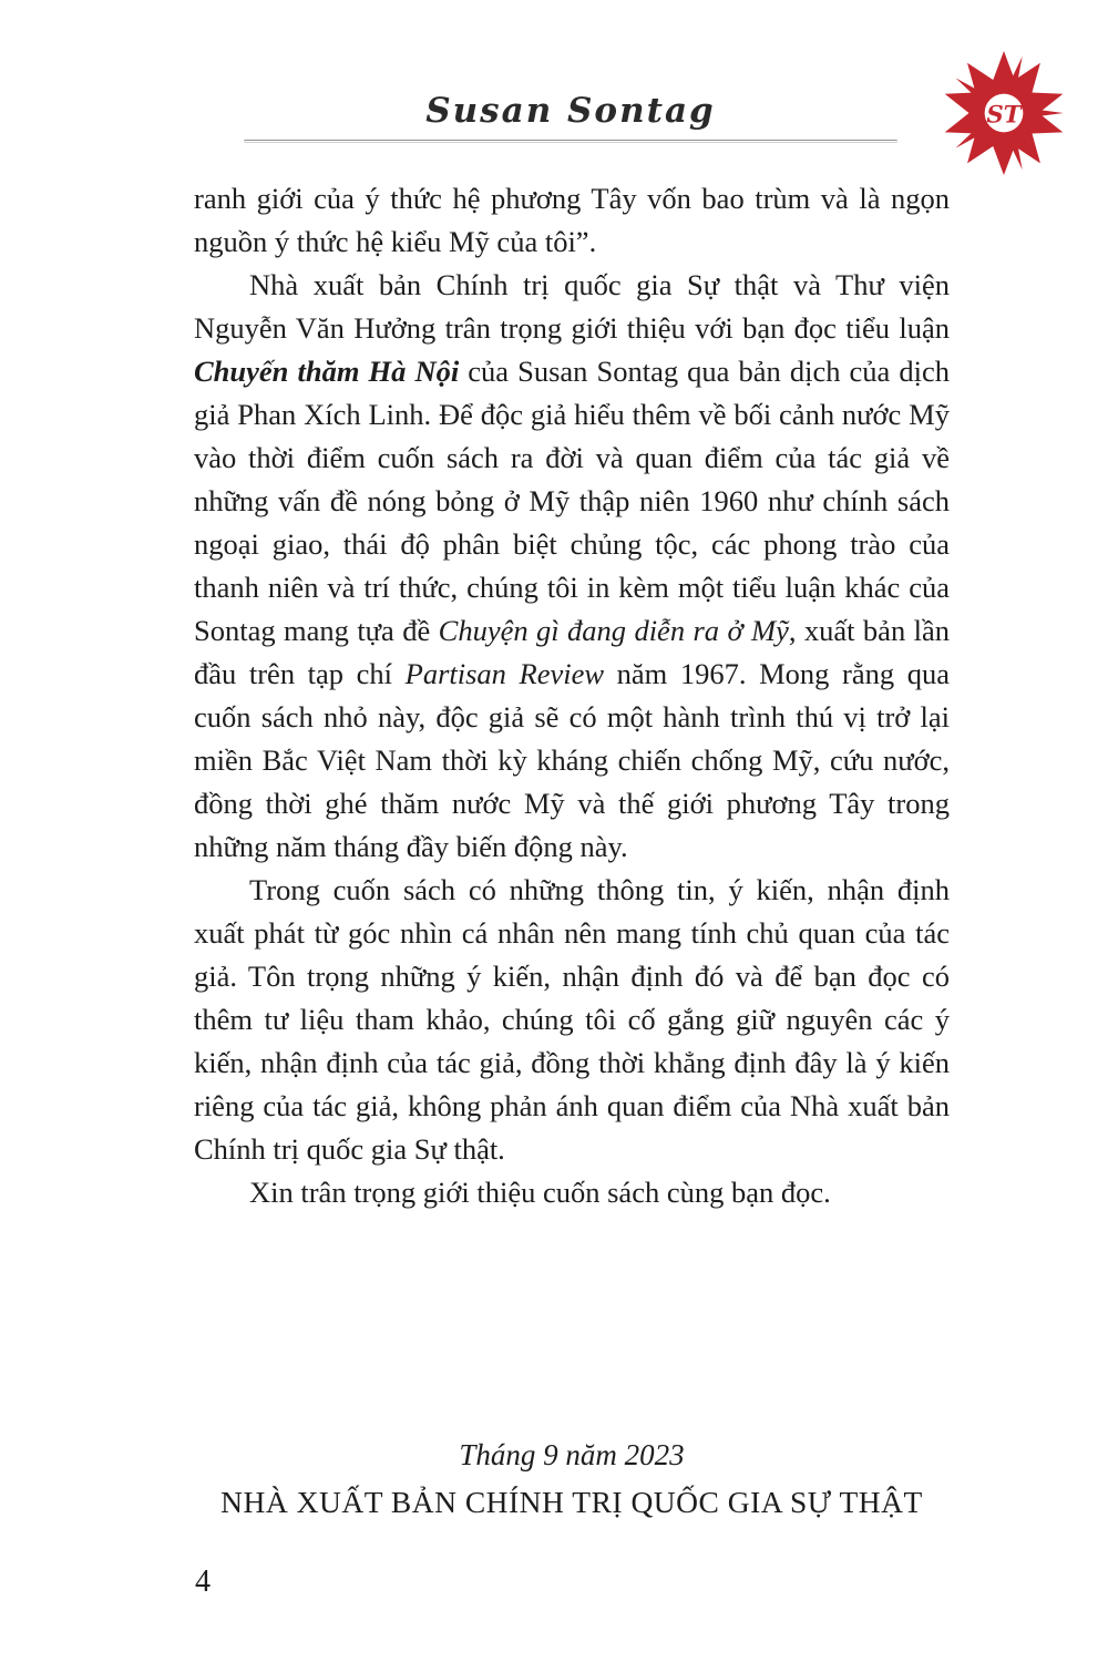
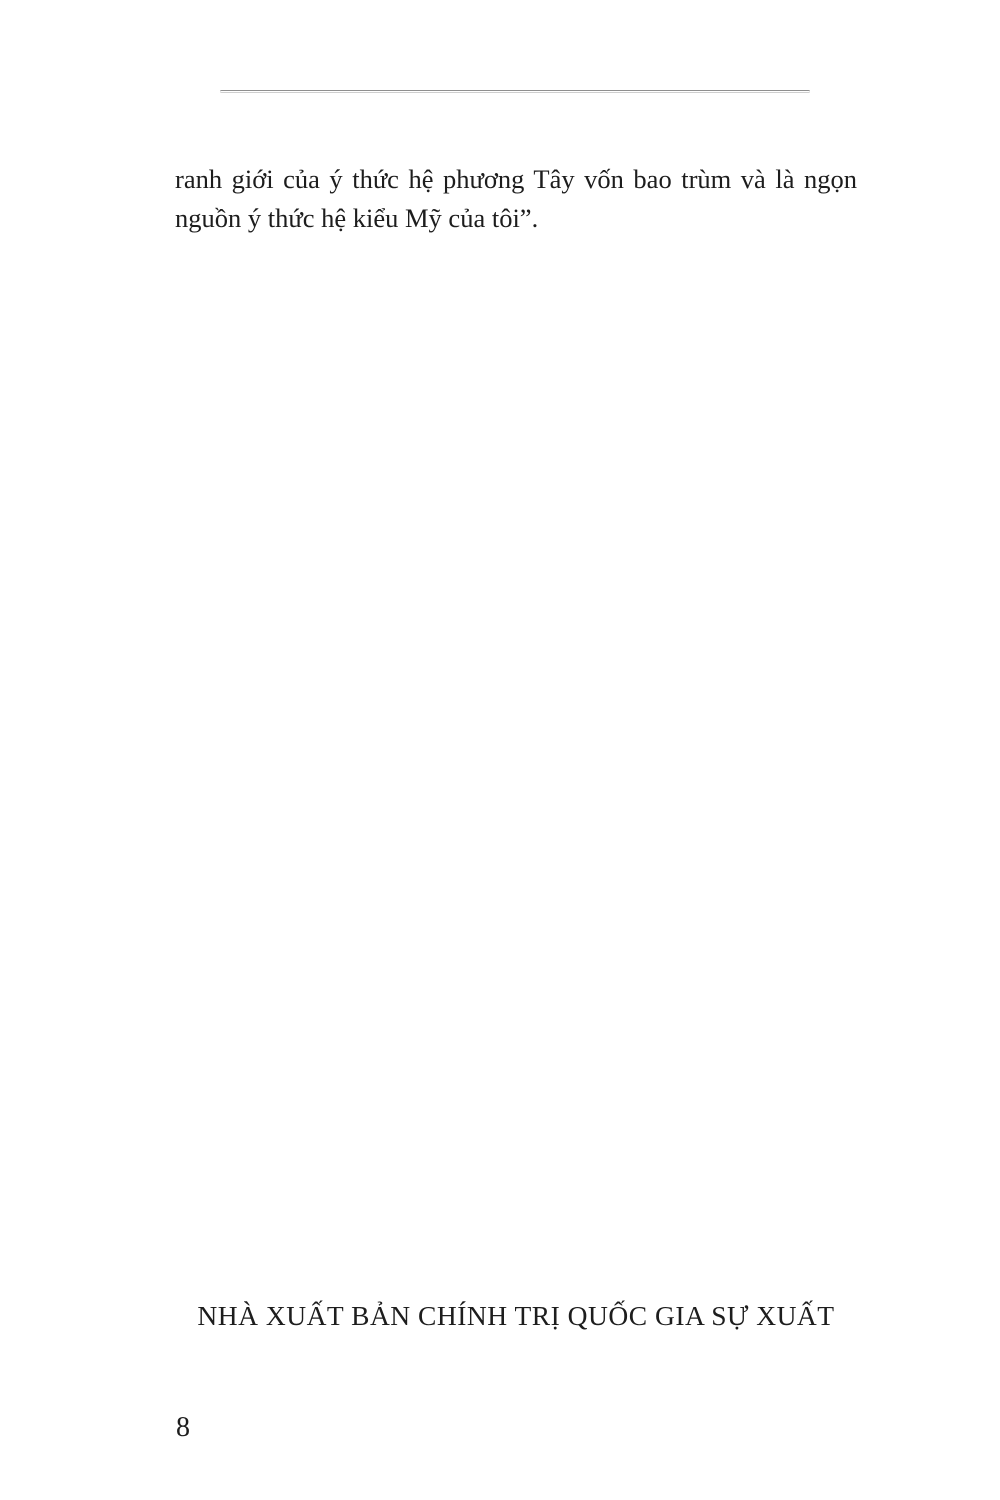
- Susan Sontag
- ST
  ranh giới của ý thức hệ phương Tây vốn bao trùm và là ngọn nguồn ý thức hệ kiểu Mỹ của tôi”.
- Nhà xuất bản Chính trị quốc gia Sự thật và Thư viện Nguyễn Văn Hưởng trân trọng giới thiệu với bạn đọc tiểu luận Chuyến thăm Hà Nội của Susan Sontag qua bản dịch của dịch giả Phan Xích Linh. Để độc giả hiểu thêm về bối cảnh nước Mỹ vào thời điểm cuốn sách ra đời và quan điểm của tác giả về những vấn đề nóng bỏng ở Mỹ thập niên 1960 như chính sách ngoại giao, thái độ phân biệt chủng tộc, các phong trào của thanh niên và trí thức, chúng tôi in kèm một tiểu luận khác của Sontag mang tựa đề Chuyện gì đang diễn ra ở Mỹ, xuất bản lần đầu trên tạp chí Partisan Review năm 1967. Mong rằng qua cuốn sách nhỏ này, độc giả sẽ có một hành trình thú vị trở lại miền Bắc Việt Nam thời kỳ kháng chiến chống Mỹ, cứu nước, đồng thời ghé thăm nước Mỹ và thế giới phương Tây trong những năm tháng đầy biến động này.
- Trong cuốn sách có những thông tin, ý kiến, nhận định xuất phát từ góc nhìn cá nhân nên mang tính chủ quan của tác giả. Tôn trọng những ý kiến, nhận định đó và để bạn đọc có thêm tư liệu tham khảo, chúng tôi cố gắng giữ nguyên các ý kiến, nhận định của tác giả, đồng thời khẳng định đây là ý kiến riêng của tác giả, không phản ánh quan điểm của Nhà xuất bản Chính trị quốc gia Sự thật.
- Xin trân trọng giới thiệu cuốn sách cùng bạn đọc.
- Tháng 9 năm 2023
- NHÀ XUẤT BẢN CHÍNH TRỊ QUỐC GIA SỰ THẬT
+ NHÀ XUẤT BẢN CHÍNH TRỊ QUỐC GIA SỰ XUẤT
- 4
+ 8
